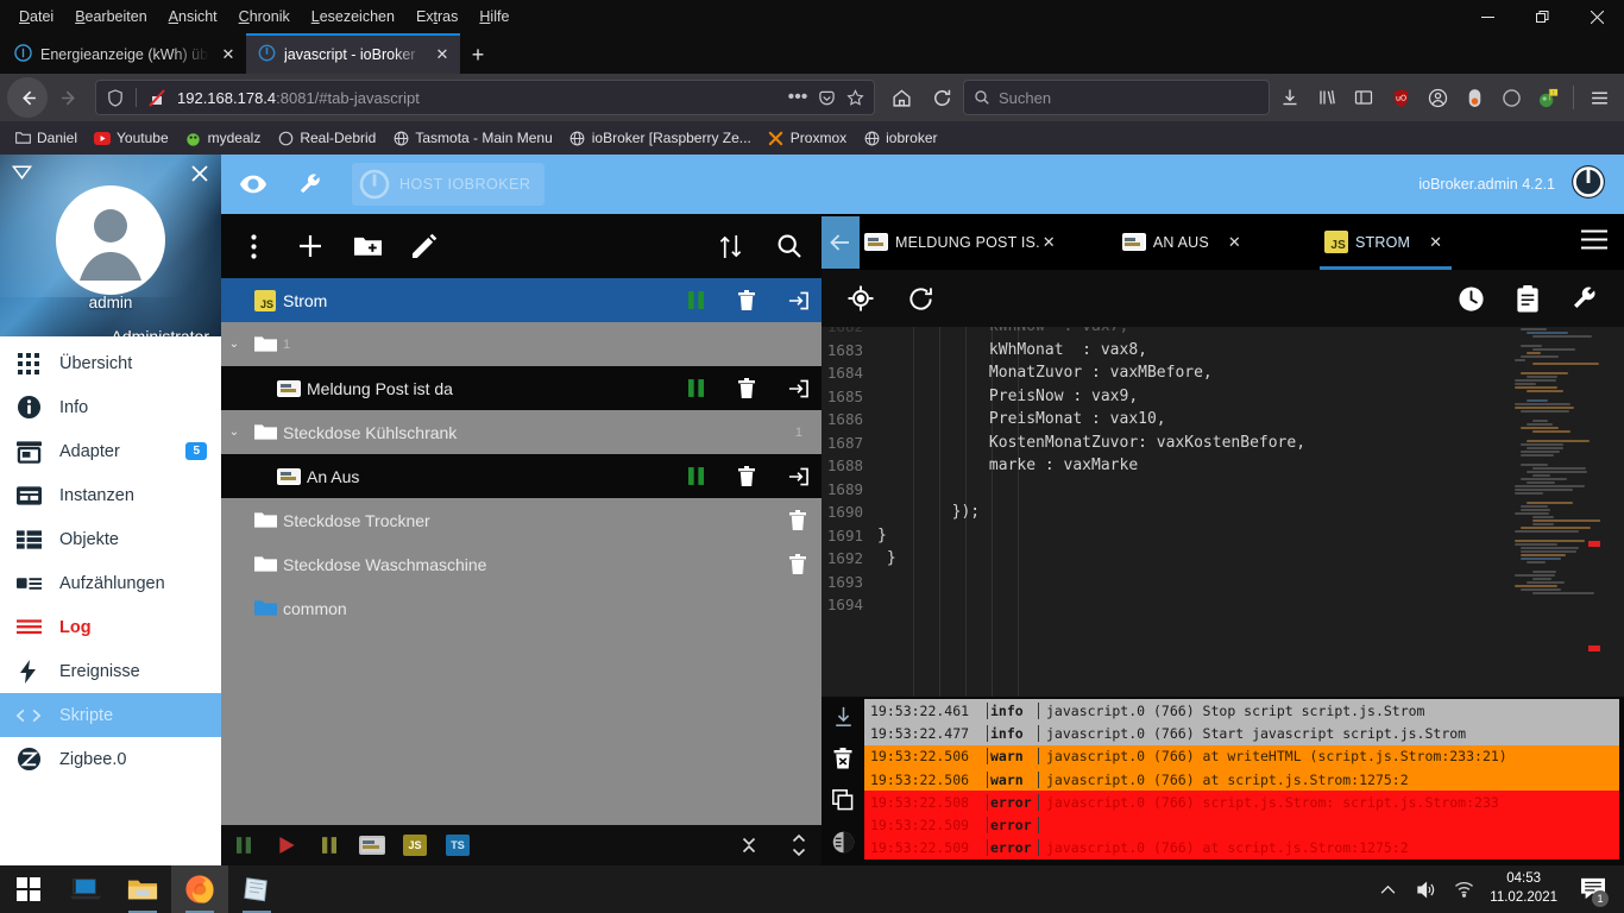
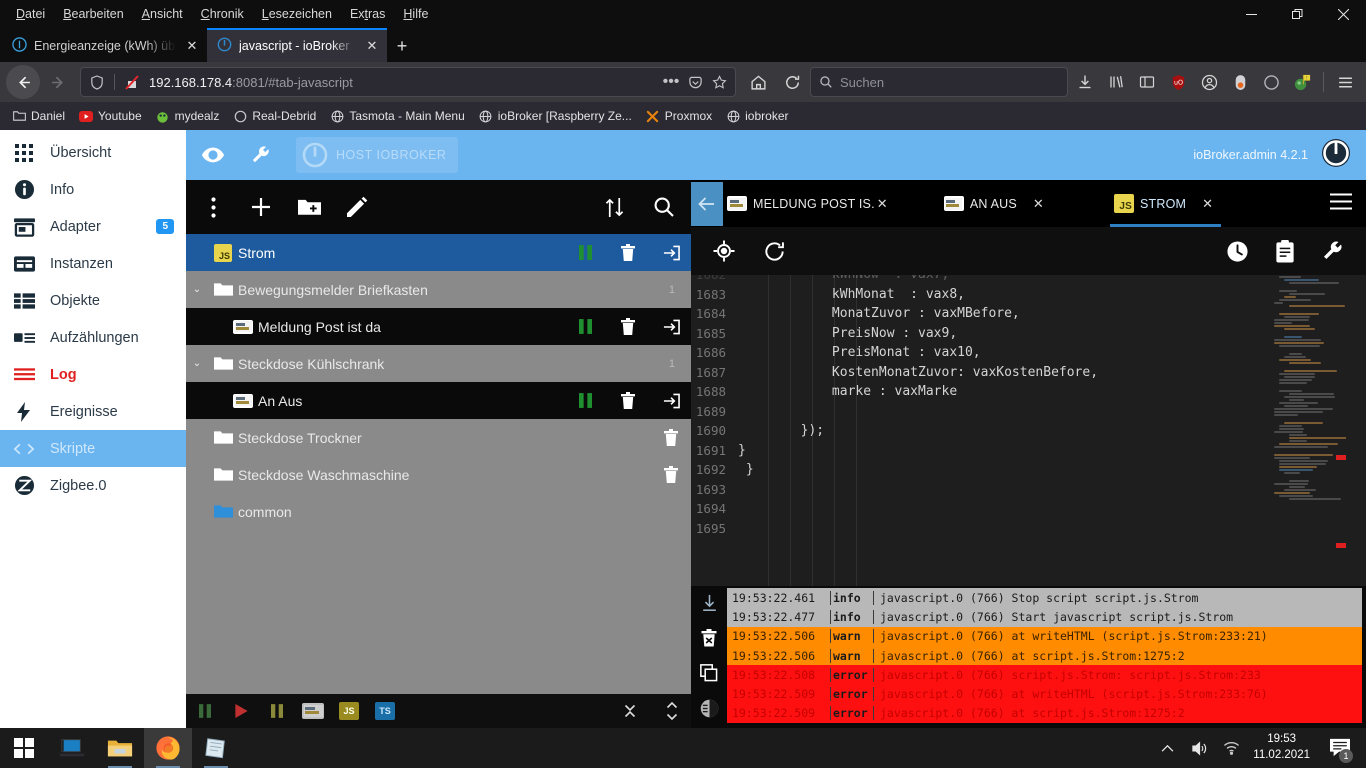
  Datei
  Bearbeiten
  Ansicht
  Chronik
  Lesezeichen
  Extras
  Hilfe
  Energieanzeige (kWh) üb
  ✕
  javascript - ioBroker
  ✕
  +
  192.168.178.4:8081/#tab-javascript
  •••
  Suchen
  uO
  Daniel
  Youtube
  mydealz
  Real-Debrid
  Tasmota - Main Menu
  ioBroker [Raspberry Ze...
  Proxmox
  iobroker
- admin
  Übersicht
  Info
  Adapter
  5
  Instanzen
  Objekte
  Aufzählungen
  Log
  Ereignisse
  Skripte
  Zigbee.0
  HOST IOBROKER
  ioBroker.admin 4.2.1
  JS
  Strom
  ⌄
+ Bewegungsmelder Briefkasten
  1
  Meldung Post ist da
  ⌄
  Steckdose Kühlschrank
  1
  An Aus
  Steckdose Trockner
  Steckdose Waschmaschine
  common
  JS
  TS
  MELDUNG POST IS.
  ✕
  AN AUS
  ✕
  JS
  STROM
  ✕
  1682
  kWhNow : vax7,
  1683
  kWhMonat : vax8,
  1684
  MonatZuvor : vaxMBefore,
  1685
  PreisNow : vax9,
  1686
  PreisMonat : vax10,
  1687
  KostenMonatZuvor: vaxKostenBefore,
  1688
  marke : vaxMarke
  1689
  1690
  });
  1691
  }
  1692
  }
  1693
  1694
+ 1695
  19:53:22.461
  info
  javascript.0 (766) Stop script script.js.Strom
  19:53:22.477
  info
  javascript.0 (766) Start javascript script.js.Strom
  19:53:22.506
  warn
  javascript.0 (766) at writeHTML (script.js.Strom:233:21)
  19:53:22.506
  warn
  javascript.0 (766) at script.js.Strom:1275:2
  19:53:22.508
  error
  javascript.0 (766) script.js.Strom: script.js.Strom:233
  19:53:22.509
  error
+ javascript.0 (766) at writeHTML (script.js.Strom:233:76)
  19:53:22.509
  error
  javascript.0 (766) at script.js.Strom:1275:2
- 04:53
+ 19:53
  11.02.2021
  1
